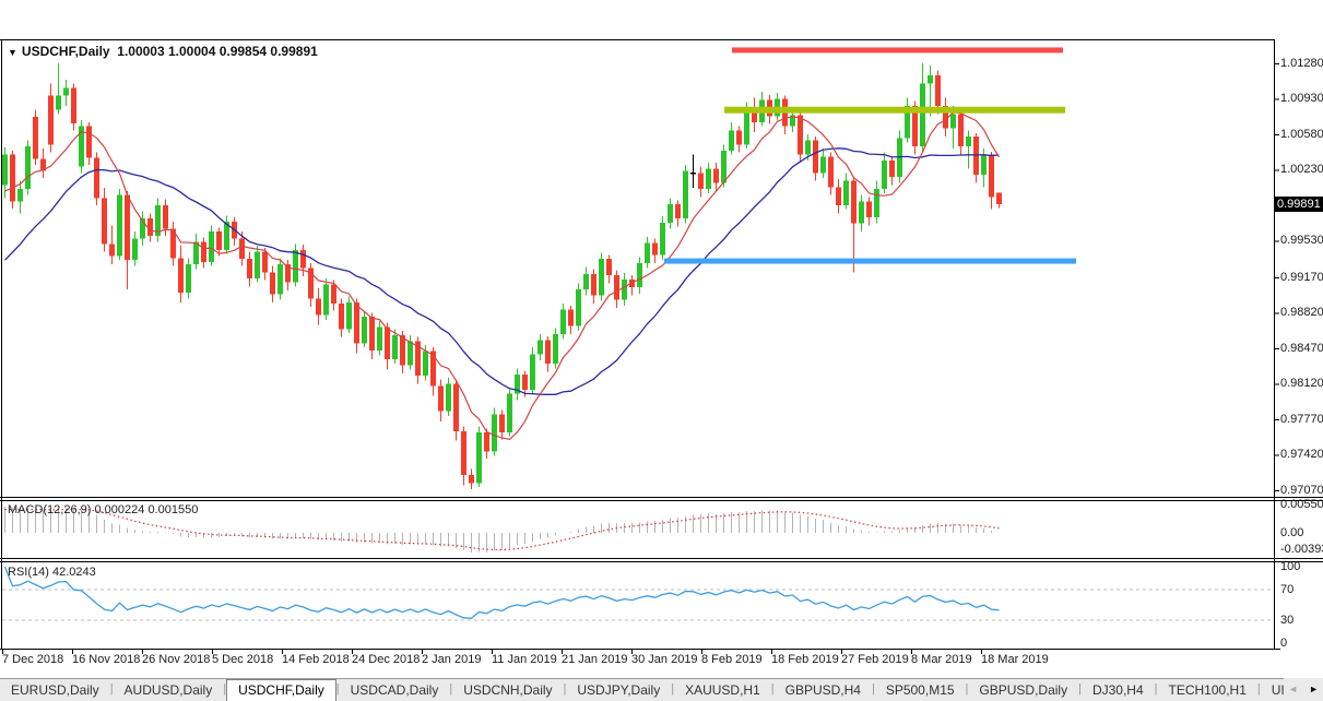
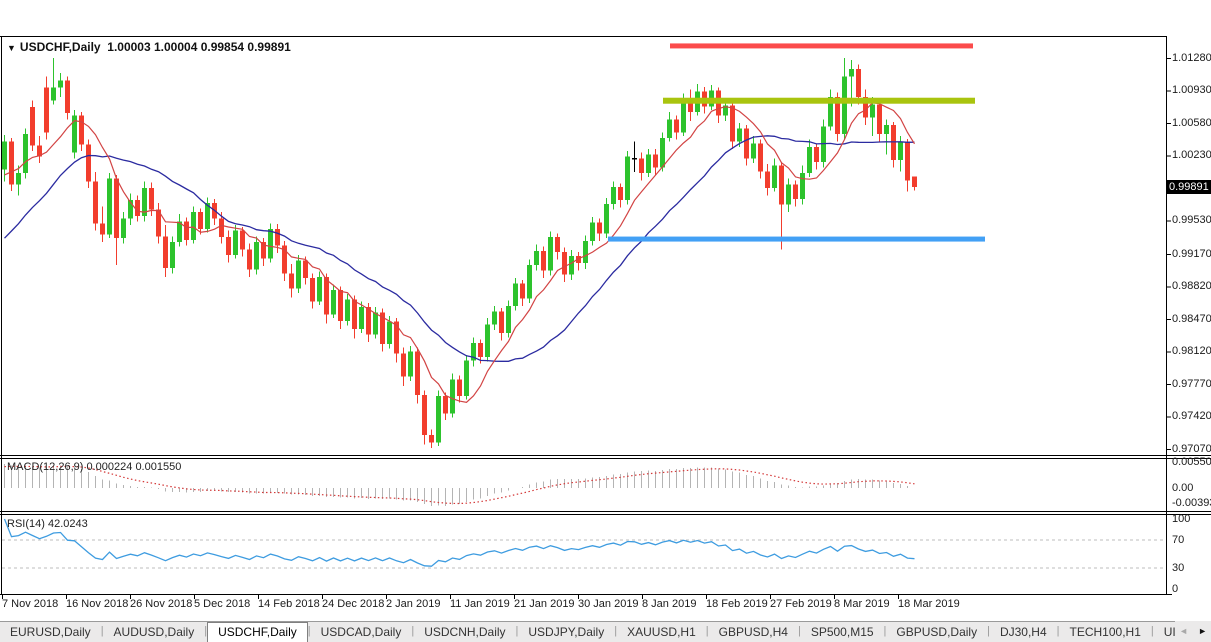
  ▼ USDCHF,Daily 1.00003 1.00004 0.99854 0.99891
  MACD(12,26,9) 0.000224 0.001550
  RSI(14) 42.0243
  1.01280
  1.00930
  1.00580
  1.00230
  0.99530
  0.99170
  0.98820
  0.98470
  0.98120
  0.97770
  0.97420
  0.97070
  0.00550
  0.00
  -0.0039
  100
  70
  30
  0
- 7 Dec 2018
+ 7 Nov 2018
  16 Nov 2018
  26 Nov 2018
  5 Dec 2018
  14 Feb 2018
  24 Dec 2018
  2 Jan 2019
  11 Jan 2019
  21 Jan 2019
  30 Jan 2019
- 8 Feb 2019
+ 8 Jan 2019
  18 Feb 2019
  27 Feb 2019
  8 Mar 2019
  18 Mar 2019
  0.99891
  EURUSD,Daily
  |
  AUDUSD,Daily
  |
  USDCHF,Daily
  |
  USDCAD,Daily
  |
  USDCNH,Daily
  |
  USDJPY,Daily
  |
  XAUUSD,H1
  |
  GBPUSD,H4
  |
  SP500,M15
  |
  GBPUSD,Daily
  |
  DJ30,H4
  |
  TECH100,H1
  |
  UI
  ◄
  ►
